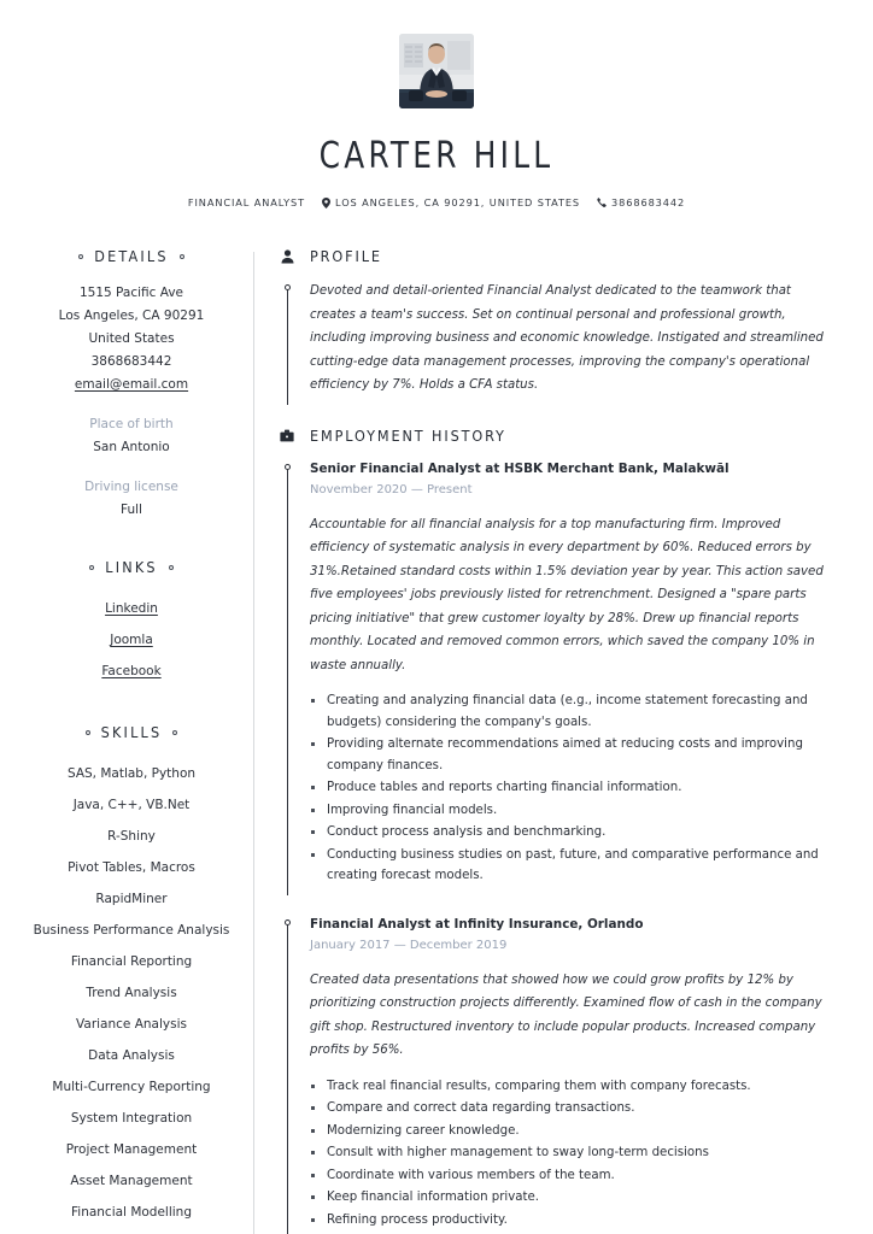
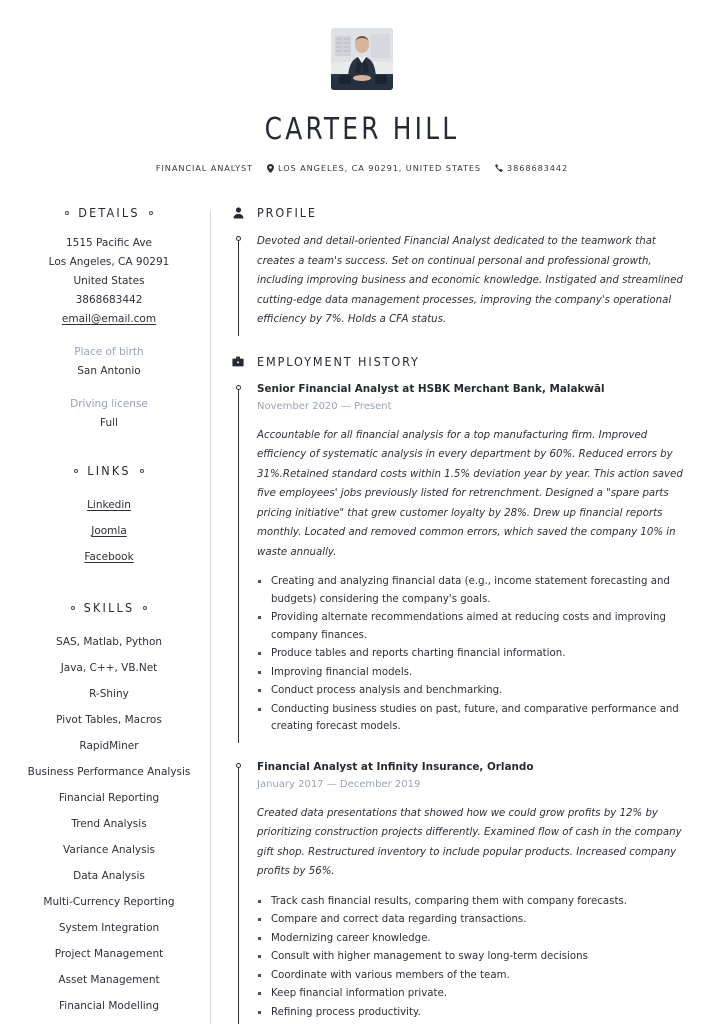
  CARTER HILL
  FINANCIAL ANALYST
  LOS ANGELES, CA 90291, UNITED STATES
  3868683442
  DETAILS
  1515 Pacific Ave
  Los Angeles, CA 90291
  United States
  3868683442
  email@email.com
  Place of birth
  San Antonio
  Driving license
  Full
  LINKS
  Linkedin
  Joomla
  Facebook
  SKILLS
  SAS, Matlab, Python
  Java, C++, VB.Net
  R-Shiny
  Pivot Tables, Macros
  RapidMiner
  Business Performance Analysis
  Financial Reporting
  Trend Analysis
  Variance Analysis
  Data Analysis
  Multi-Currency Reporting
  System Integration
  Project Management
  Asset Management
  Financial Modelling
  PROFILE
  Devoted and detail-oriented Financial Analyst dedicated to the teamwork that creates a team's success. Set on continual personal and professional growth, including improving business and economic knowledge. Instigated and streamlined cutting-edge data management processes, improving the company's operational efficiency by 7%. Holds a CFA status.
  EMPLOYMENT HISTORY
  Senior Financial Analyst at HSBK Merchant Bank, Malakwāl
  November 2020 — Present
  Accountable for all financial analysis for a top manufacturing firm. Improved efficiency of systematic analysis in every department by 60%. Reduced errors by 31%.Retained standard costs within 1.5% deviation year by year. This action saved five employees' jobs previously listed for retrenchment. Designed a "spare parts pricing initiative" that grew customer loyalty by 28%. Drew up financial reports monthly. Located and removed common errors, which saved the company 10% in waste annually.
  Creating and analyzing financial data (e.g., income statement forecasting and budgets) considering the company's goals.
  Providing alternate recommendations aimed at reducing costs and improving company finances.
  Produce tables and reports charting financial information.
  Improving financial models.
  Conduct process analysis and benchmarking.
  Conducting business studies on past, future, and comparative performance and creating forecast models.
  Financial Analyst at Infinity Insurance, Orlando
  January 2017 — December 2019
  Created data presentations that showed how we could grow profits by 12% by prioritizing construction projects differently. Examined flow of cash in the company gift shop. Restructured inventory to include popular products. Increased company profits by 56%.
- Track real financial results, comparing them with company forecasts.
+ Track cash financial results, comparing them with company forecasts.
  Compare and correct data regarding transactions.
  Modernizing career knowledge.
  Consult with higher management to sway long-term decisions
  Coordinate with various members of the team.
  Keep financial information private.
  Refining process productivity.
